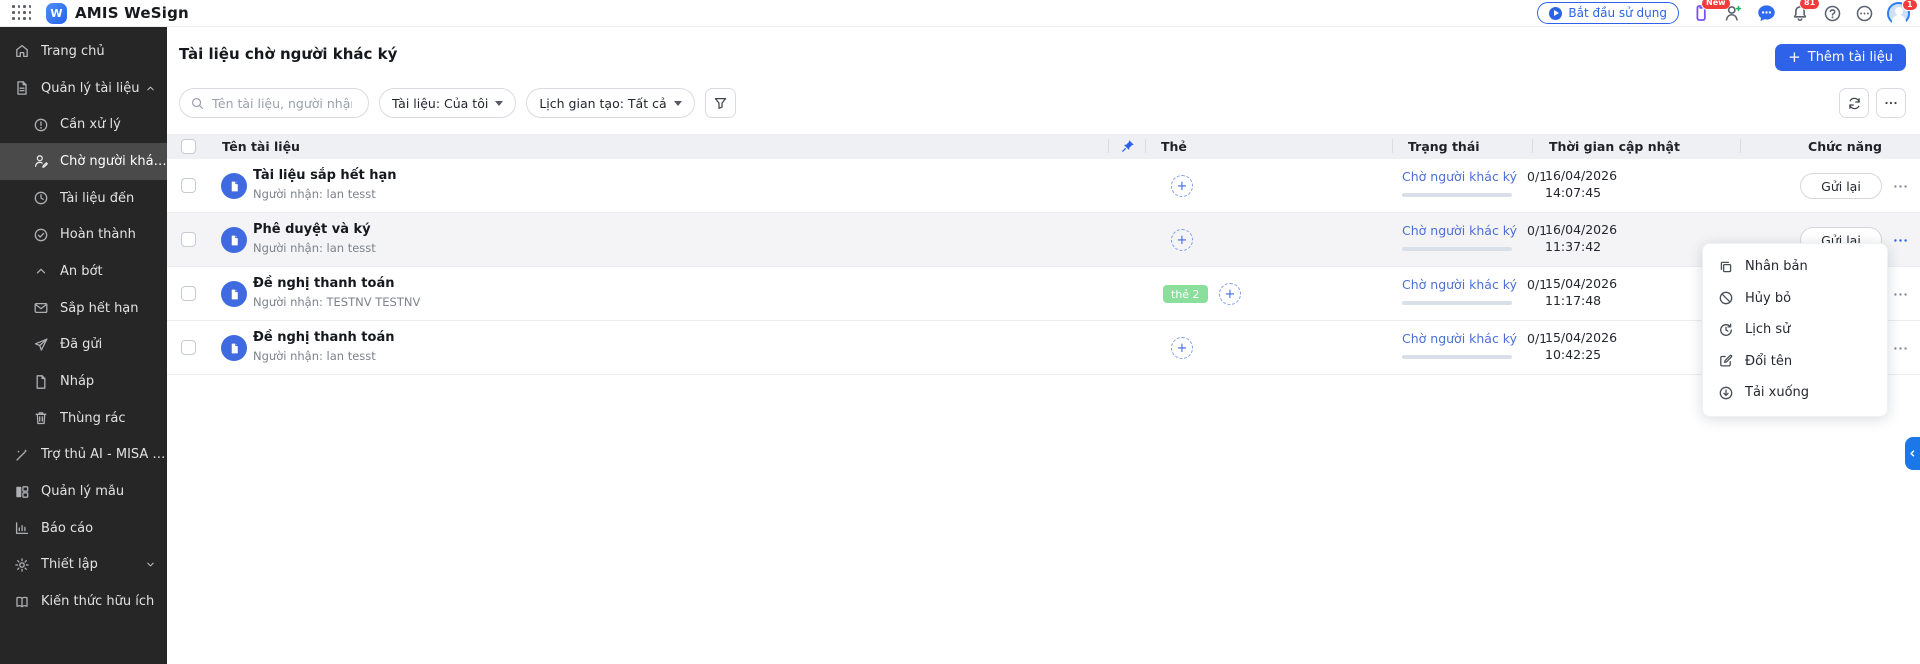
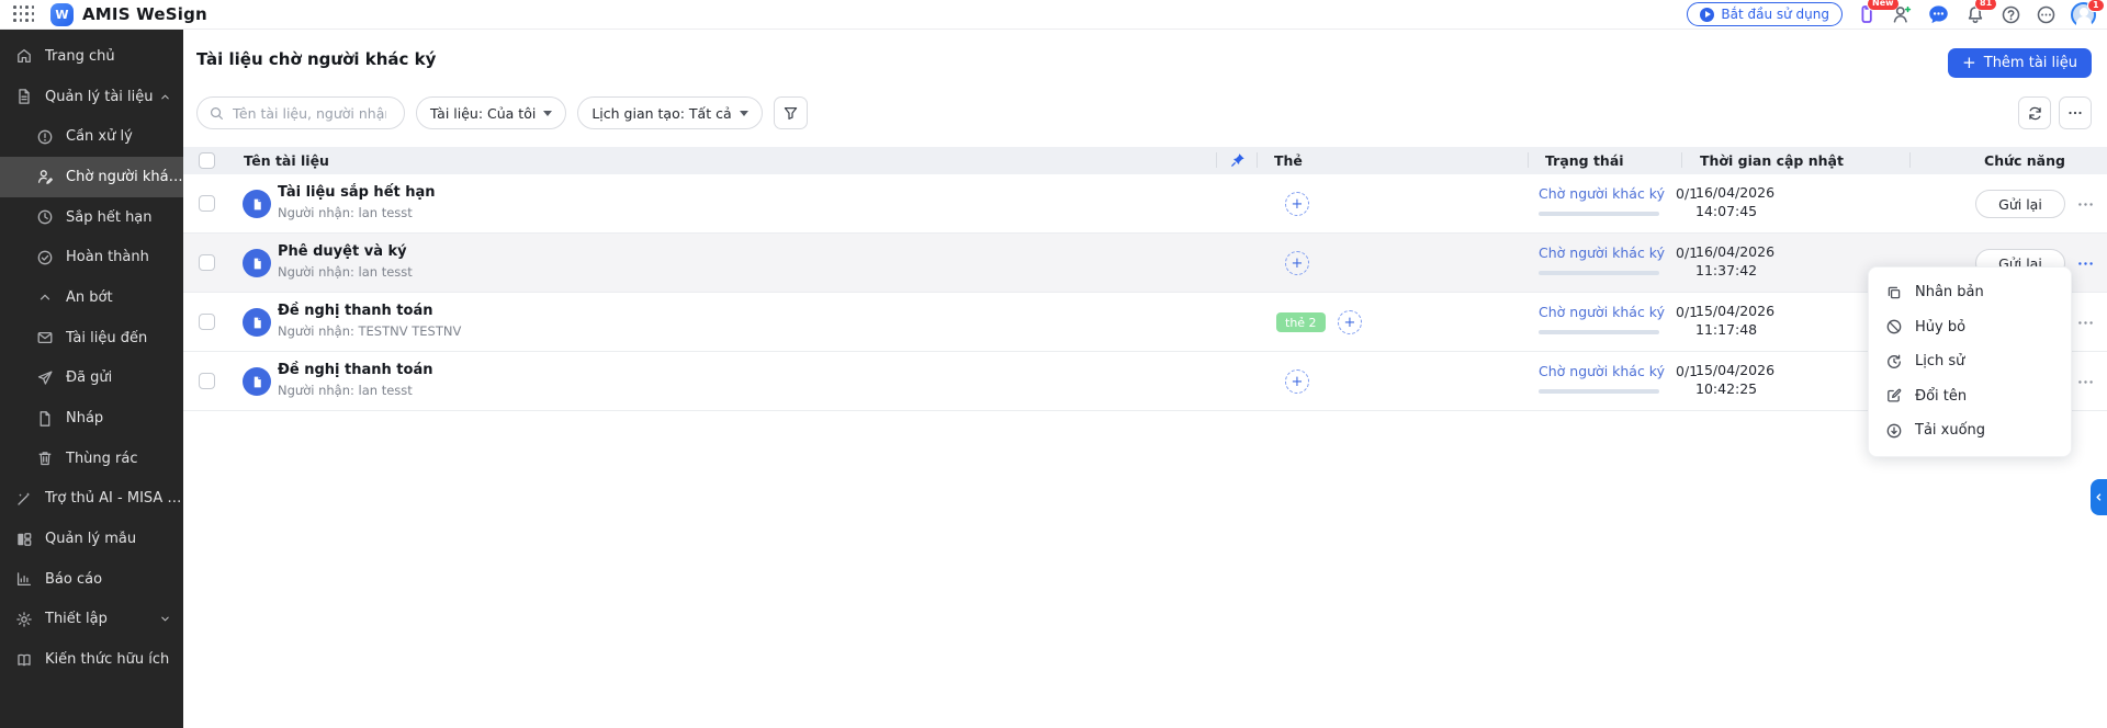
  W
  AMIS WeSign
  Bắt đầu sử dụng
  New
  81
  1
  Trang chủ
  Quản lý tài liệu
  Cần xử lý
  Chờ người khác
- Tài liệu đến
+ Sắp hết hạn
  Hoàn thành
  Ẩn bớt
- Sắp hết hạn
+ Tài liệu đến
  Đã gửi
  Nháp
  Thùng rác
  Trợ thủ AI - MISA AV
  Quản lý mẫu
  Báo cáo
  Thiết lập
  Kiến thức hữu ích
  Tài liệu chờ người khác ký
  +
  Thêm tài liệu
  Tên tài liệu, người nhậ
  Tài liệu: Của tôi
  Lịch gian tạo: Tất cả
  Tên tài liệu
  Thẻ
  Trạng thái
  Thời gian cập nhật
  Chức năng
  Tài liệu sắp hết hạn
  Người nhận: lan tesst
  +
  Chờ người khác ký 0/1
  16/04/2026
  14:07:45
  Gửi lại
  Phê duyệt và ký
  Người nhận: lan tesst
  +
  Chờ người khác ký 0/1
  16/04/2026
  11:37:42
  Gửi lại
  Đề nghị thanh toán
  Người nhận: TESTNV TESTNV
  thẻ 2
  +
  Chờ người khác ký 0/1
  15/04/2026
  11:17:48
  Đề nghị thanh toán
  Người nhận: lan tesst
  +
  Chờ người khác ký 0/1
  15/04/2026
  10:42:25
  Nhân bản
  Hủy bỏ
  Lịch sử
  Đổi tên
  Tải xuống
